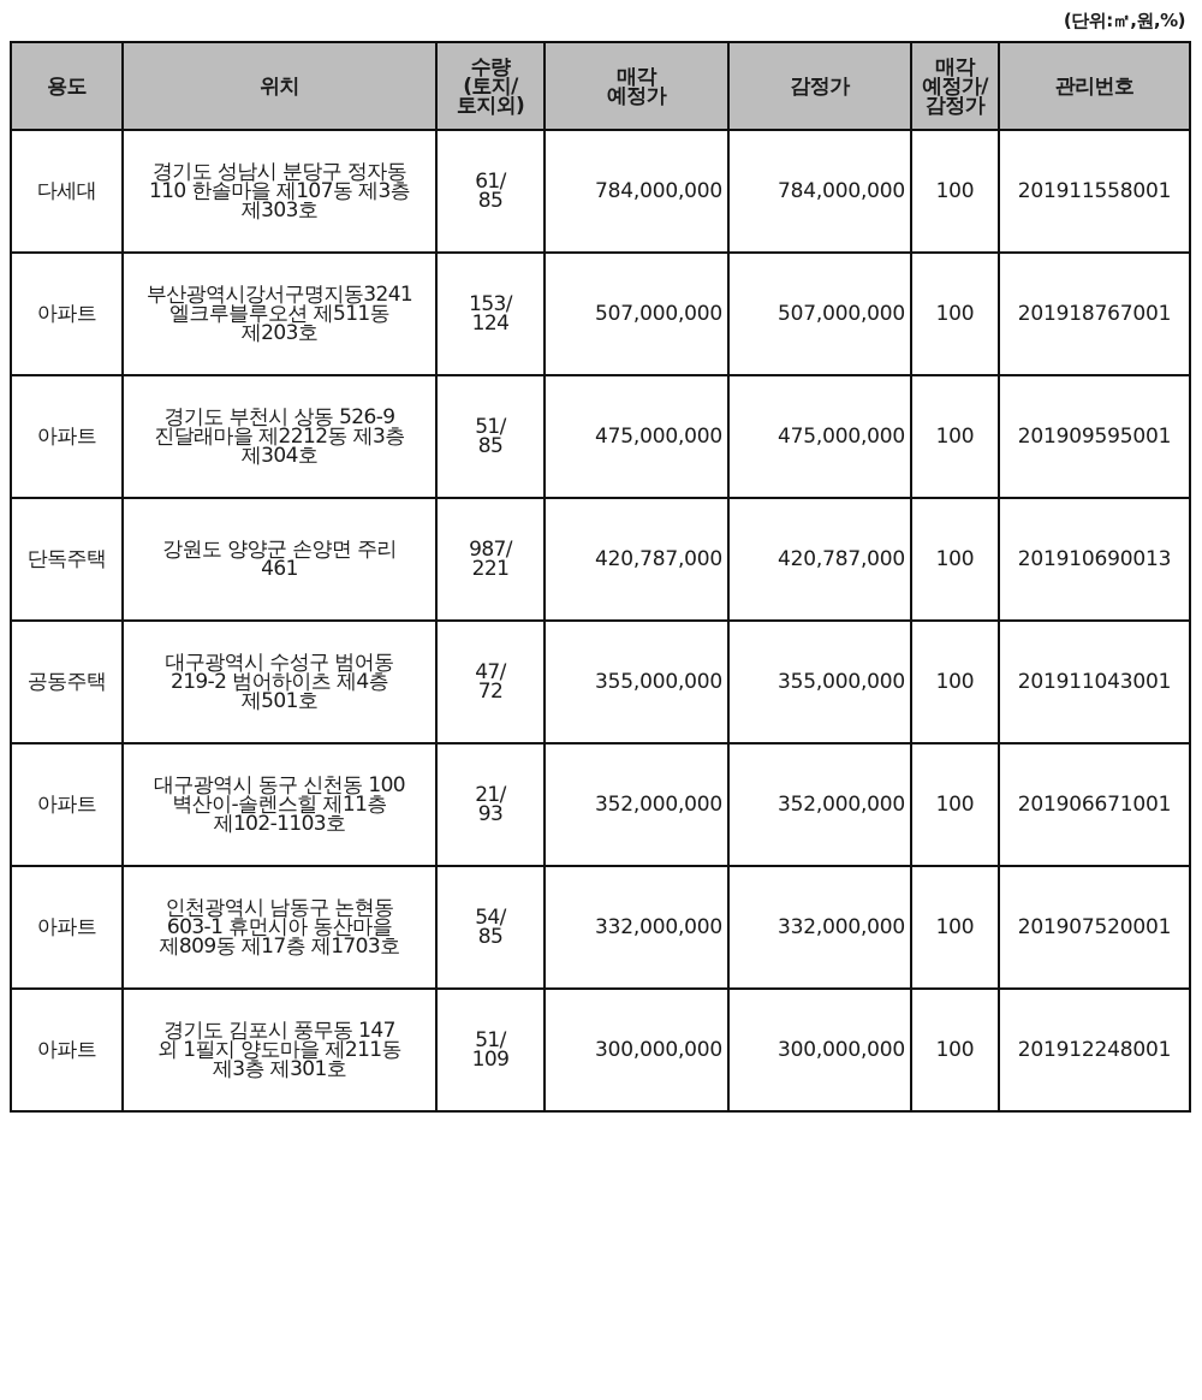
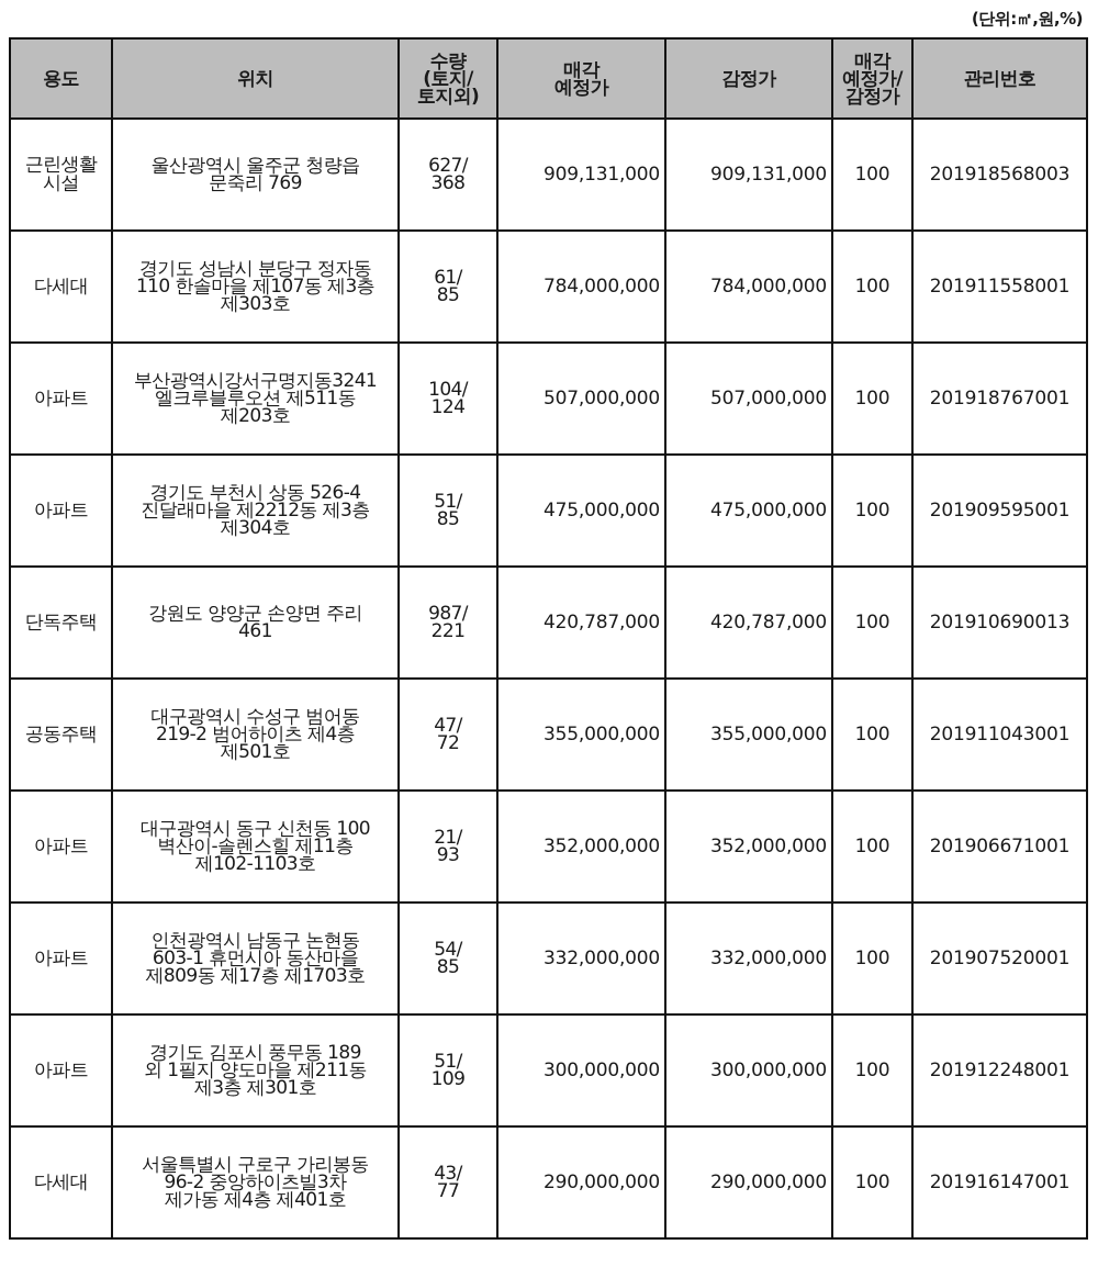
  (단위:㎡,원,%)
  용도	위치	수량(토지/토지외)	매각예정가	감정가	매각예정가/감정가	관리번호
+ 근린생활시설	울산광역시 울주군 청량읍문죽리 769	627/368	909,131,000	909,131,000	100	201918568003
  다세대	경기도 성남시 분당구 정자동110 한솔마을 제107동 제3층제303호	61/85	784,000,000	784,000,000	100	201911558001
- 아파트	부산광역시강서구명지동3241엘크루블루오션 제511동제203호	153/124	507,000,000	507,000,000	100	201918767001
+ 아파트	부산광역시강서구명지동3241엘크루블루오션 제511동제203호	104/124	507,000,000	507,000,000	100	201918767001
- 아파트	경기도 부천시 상동 526-9진달래마을 제2212동 제3층제304호	51/85	475,000,000	475,000,000	100	201909595001
+ 아파트	경기도 부천시 상동 526-4진달래마을 제2212동 제3층제304호	51/85	475,000,000	475,000,000	100	201909595001
  단독주택	강원도 양양군 손양면 주리461	987/221	420,787,000	420,787,000	100	201910690013
  공동주택	대구광역시 수성구 범어동219-2 범어하이츠 제4층제501호	47/72	355,000,000	355,000,000	100	201911043001
  아파트	대구광역시 동구 신천동 100벽산이-솔렌스힐 제11층제102-1103호	21/93	352,000,000	352,000,000	100	201906671001
  아파트	인천광역시 남동구 논현동603-1 휴먼시아 동산마을제809동 제17층 제1703호	54/85	332,000,000	332,000,000	100	201907520001
- 아파트	경기도 김포시 풍무동 147외 1필지 양도마을 제211동제3층 제301호	51/109	300,000,000	300,000,000	100	201912248001
+ 아파트	경기도 김포시 풍무동 189외 1필지 양도마을 제211동제3층 제301호	51/109	300,000,000	300,000,000	100	201912248001
+ 다세대	서울특별시 구로구 가리봉동96-2 중앙하이츠빌3차제가동 제4층 제401호	43/77	290,000,000	290,000,000	100	201916147001
